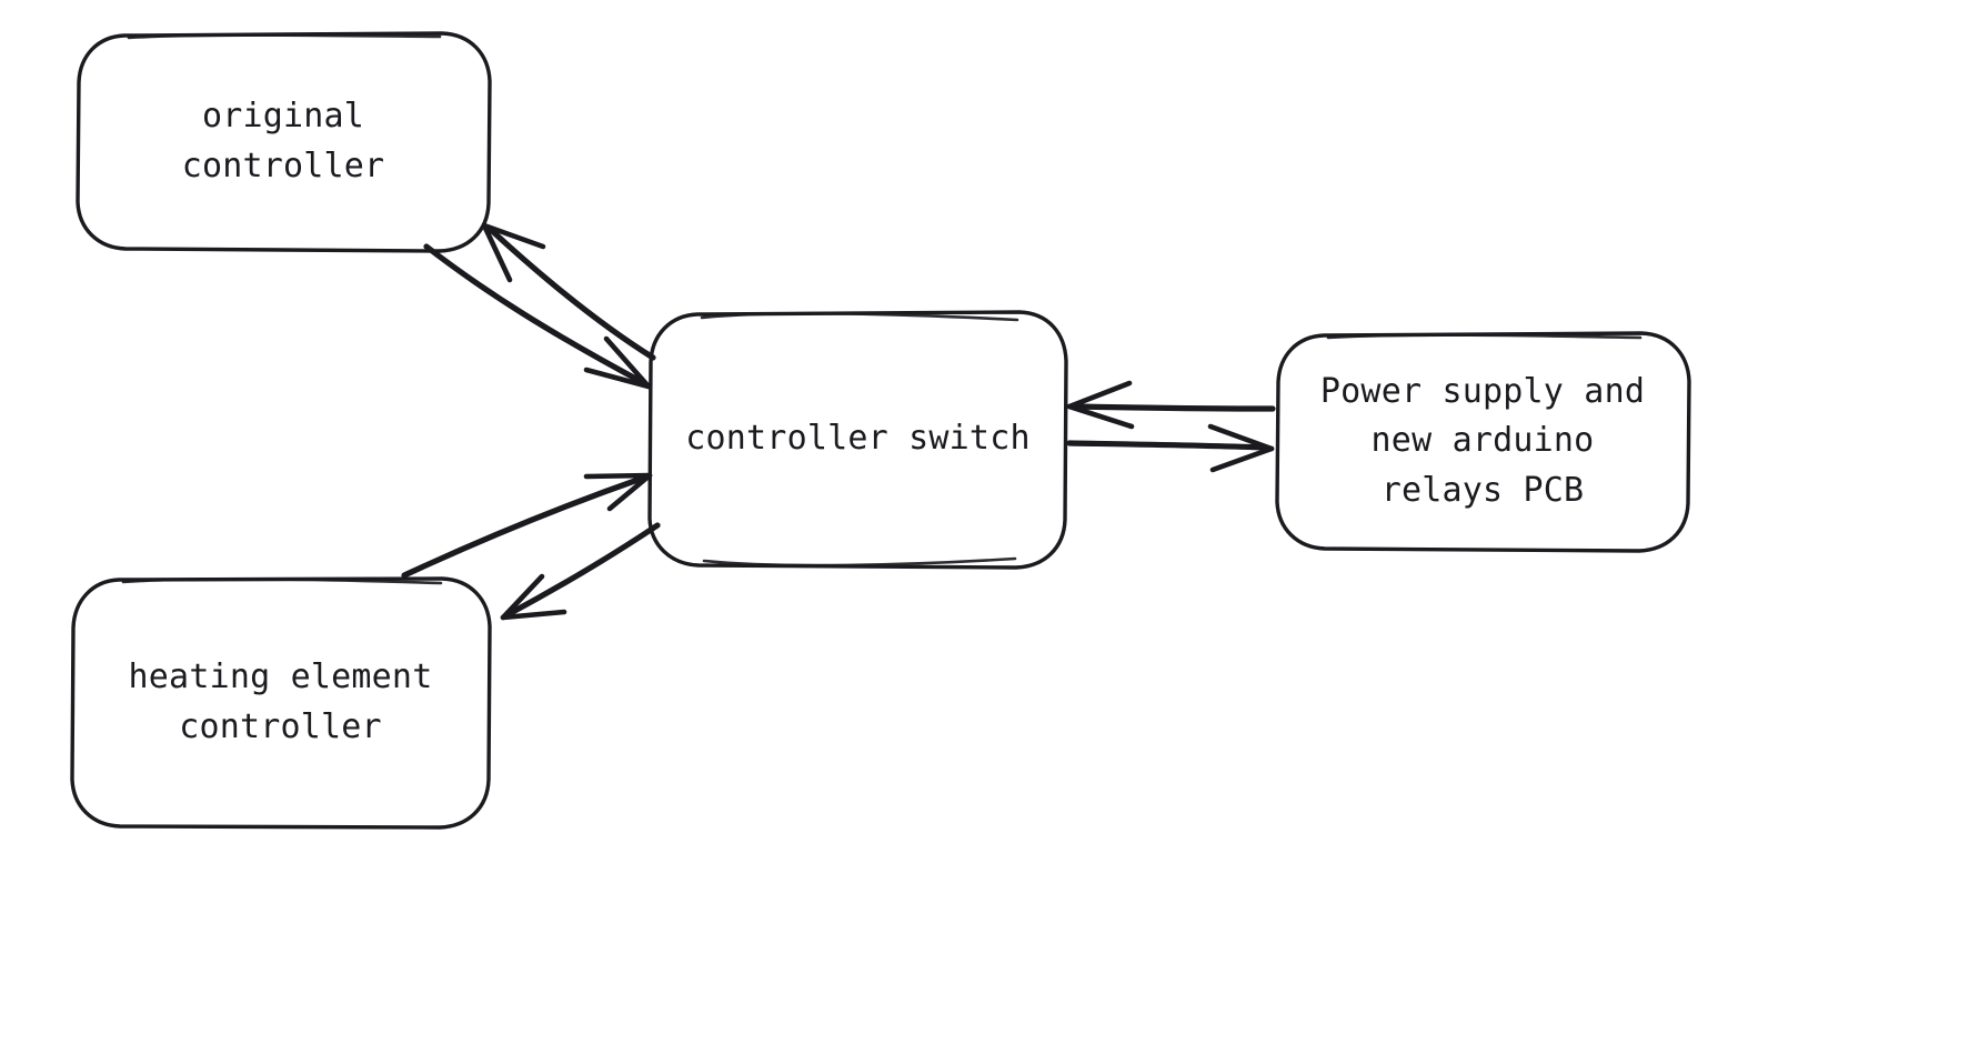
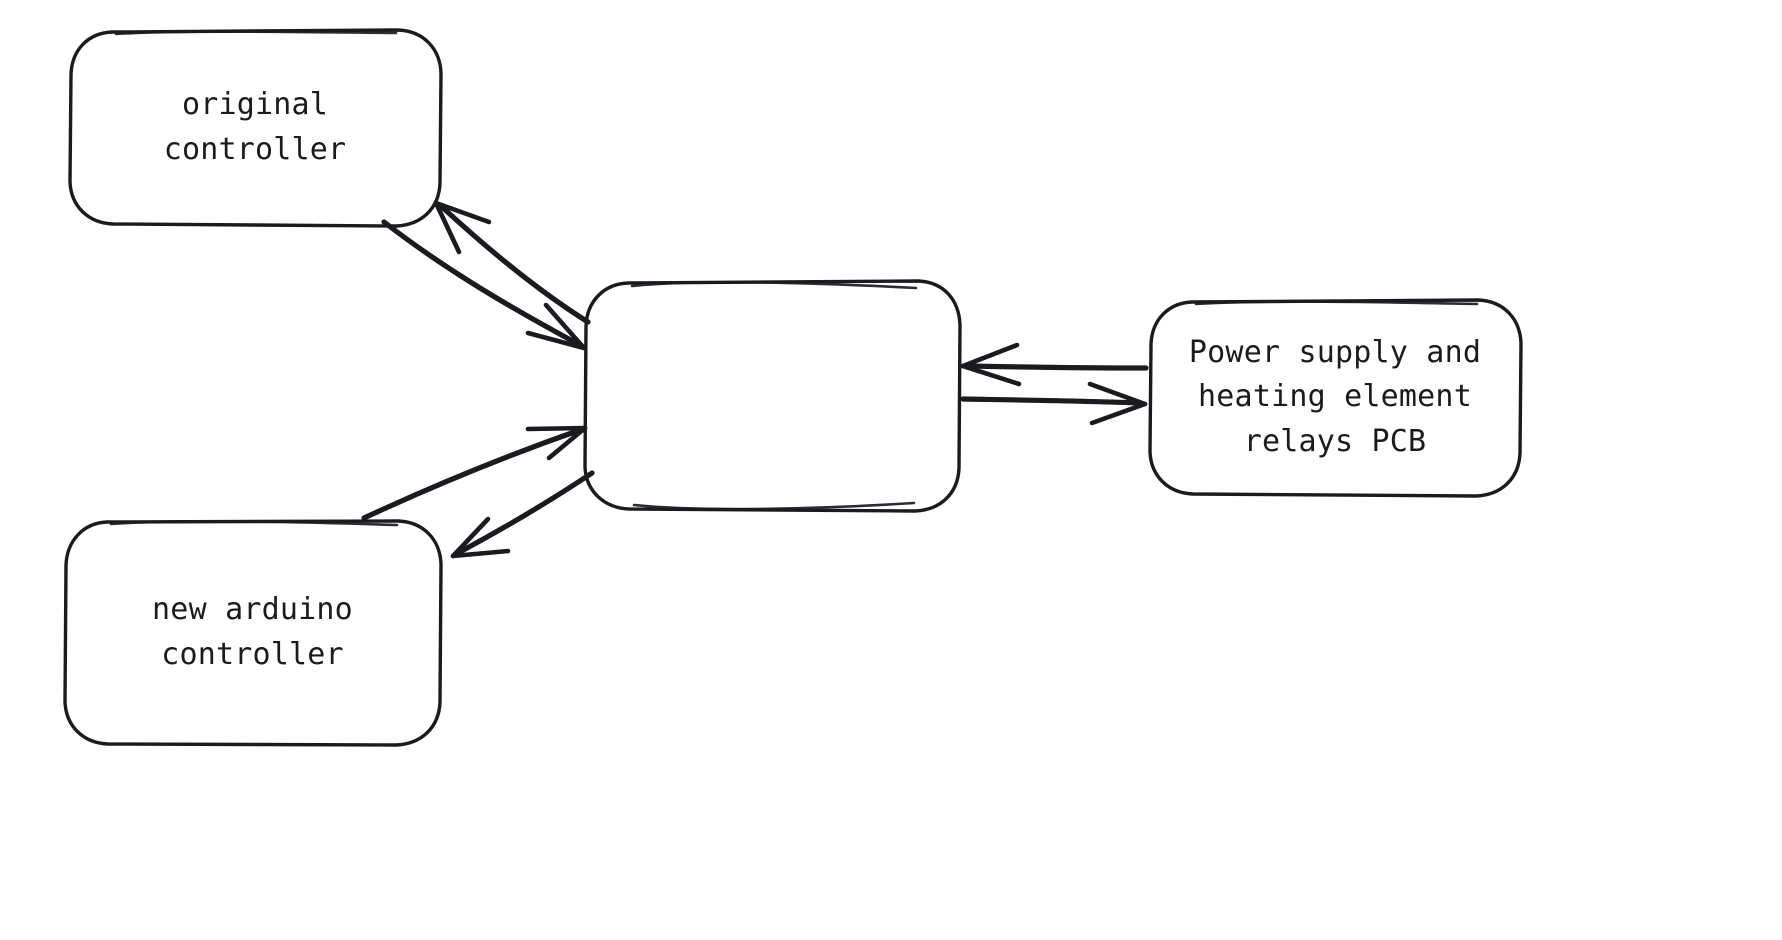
  original
  controller
- controller switch
- heating element
+ new arduino
  controller
  Power supply and
- new arduino
+ heating element
  relays PCB
